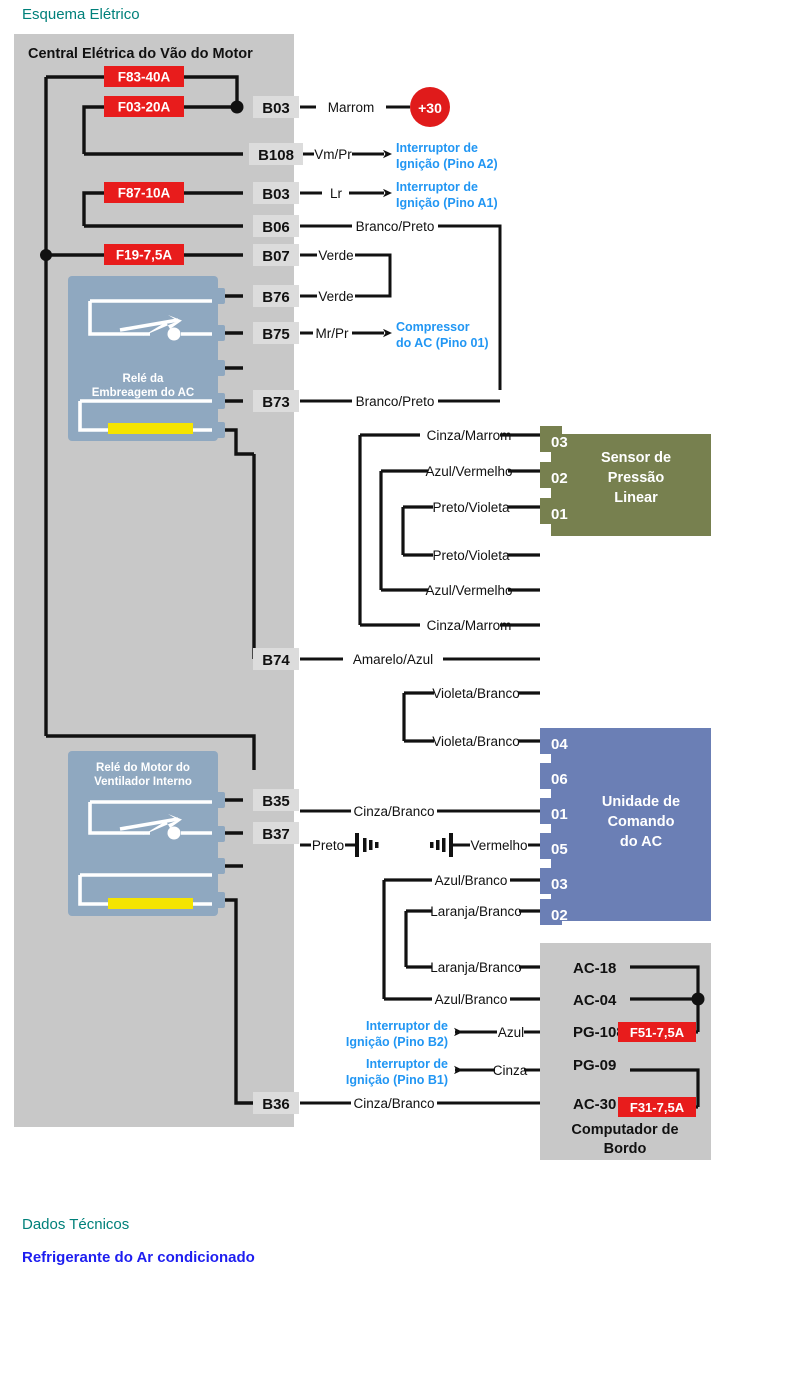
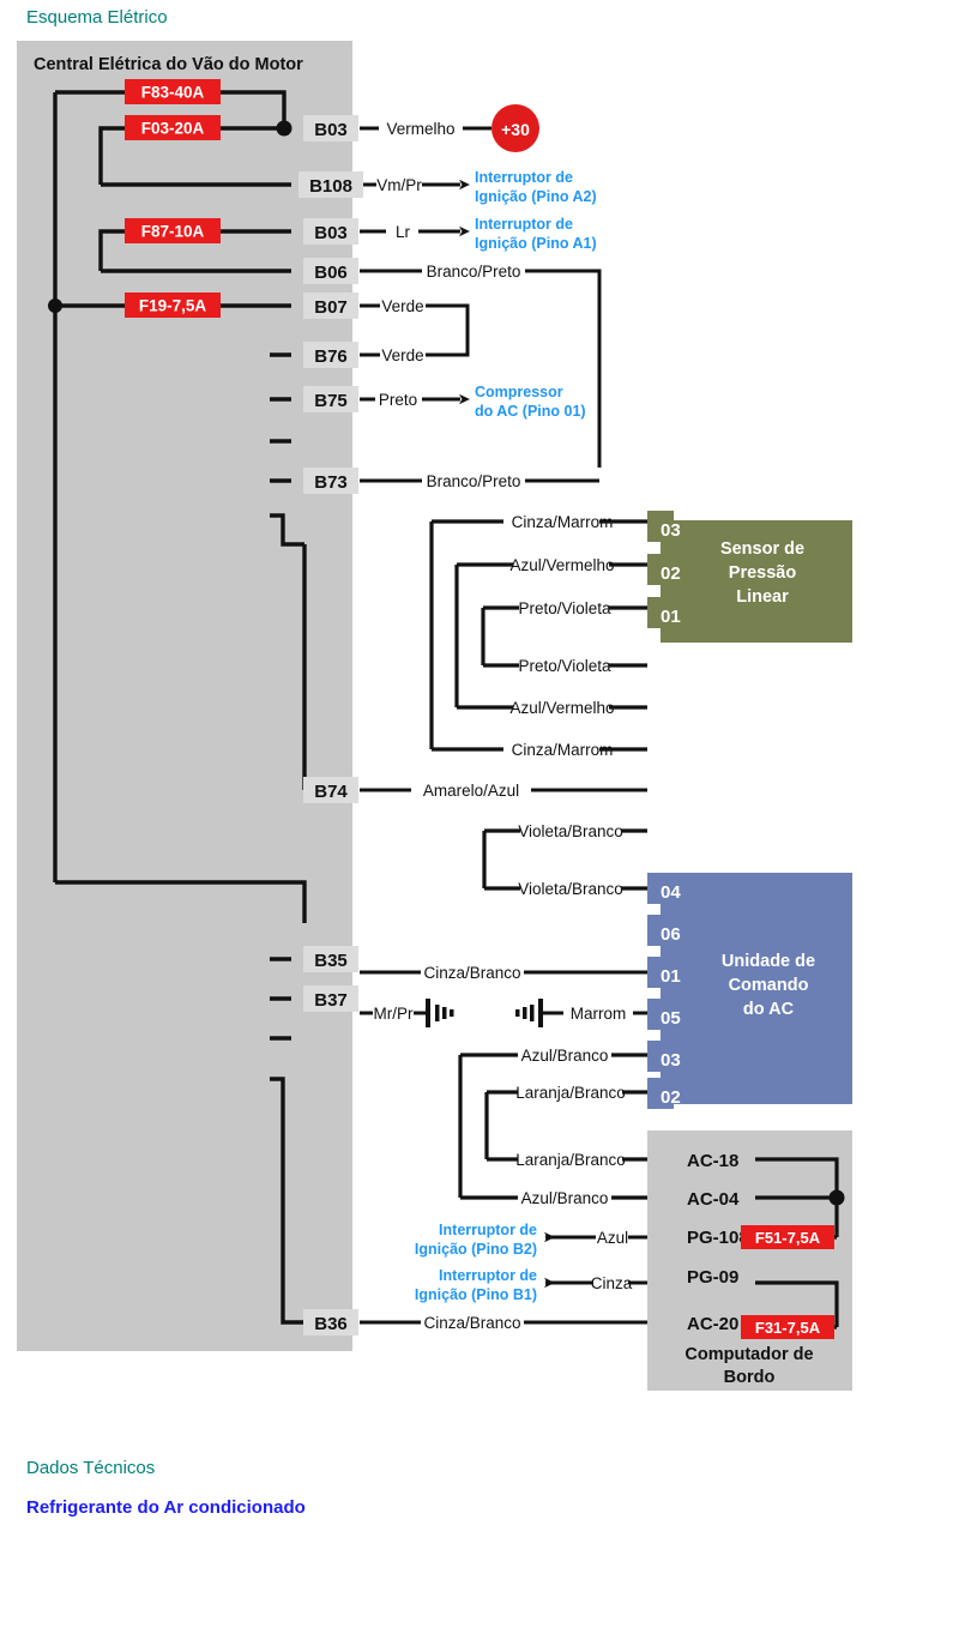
  Esquema Elétrico
  Central Elétrica do Vão do Motor
  F83-40A
  F03-20A
  F87-10A
  F19-7,5A
- Relé da
- Embreagem do AC
- Relé do Motor do
- Ventilador Interno
  B03
  B108
  B03
  B06
  B07
  B76
  B75
  B73
  B74
  B35
  B37
  B36
- Marrom
+ Vermelho
  +30
  Vm/Pr
  Interruptor de
  Ignição (Pino A2)
  Lr
  Interruptor de
  Ignição (Pino A1)
  Branco/Preto
  Verde
  Verde
- Mr/Pr
+ Preto
  Compressor
  do AC (Pino 01)
  Branco/Preto
  03
  02
  01
  Sensor de
  Pressão
  Linear
  Cinza/Marrom
  Azul/Vermelho
  Preto/Violeta
  Preto/Violeta
  Azul/Vermelho
  Cinza/Marrom
  Amarelo/Azul
  04
  06
  01
  05
  03
  02
  Unidade de
  Comando
  do AC
  Violeta/Branco
  Violeta/Branco
  Cinza/Branco
- Preto
+ Mr/Pr
- Vermelho
+ Marrom
  Azul/Branco
  Azul/Branco
  Laranja/Branco
  Laranja/Branco
  AC-18
  AC-04
  PG-10
  PG-09
- AC-30
+ AC-20
  Computador de
  Bordo
  F51-7,5A
  F31-7,5A
  Azul
  Interruptor de
  Ignição (Pino B2)
  Cinza
  Interruptor de
  Ignição (Pino B1)
  Cinza/Branco
  Dados Técnicos
  Refrigerante do Ar condicionado
